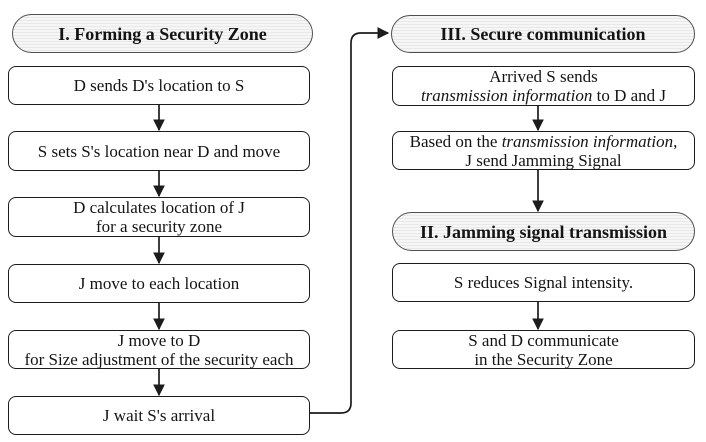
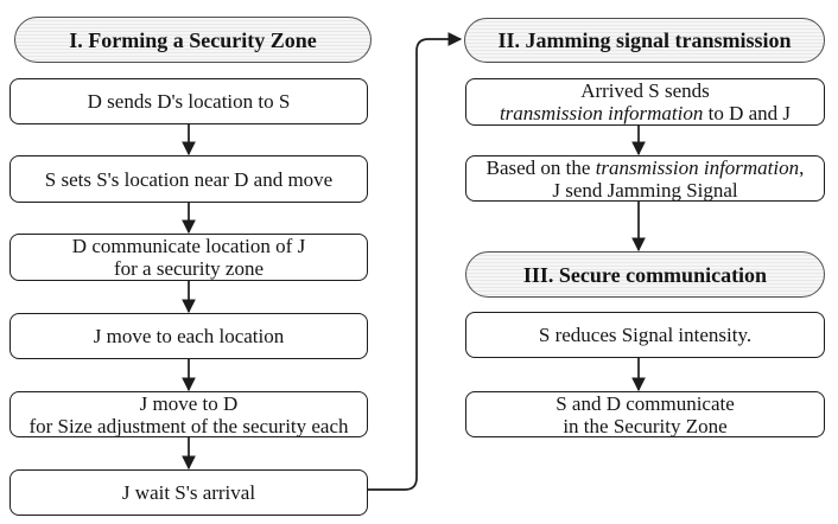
  I. Forming a Security Zone
  D sends D's location to S
  S sets S's location near D and move
- D calculates location of J
+ D communicate location of J
  for a security zone
  J move to each location
  J move to D
  for Size adjustment of the security each
  J wait S's arrival
- III. Secure communication
+ II. Jamming signal transmission
  Arrived S sends
  transmission information to D and J
  Based on the transmission information,
  J send Jamming Signal
- II. Jamming signal transmission
+ III. Secure communication
  S reduces Signal intensity.
  S and D communicate
  in the Security Zone
